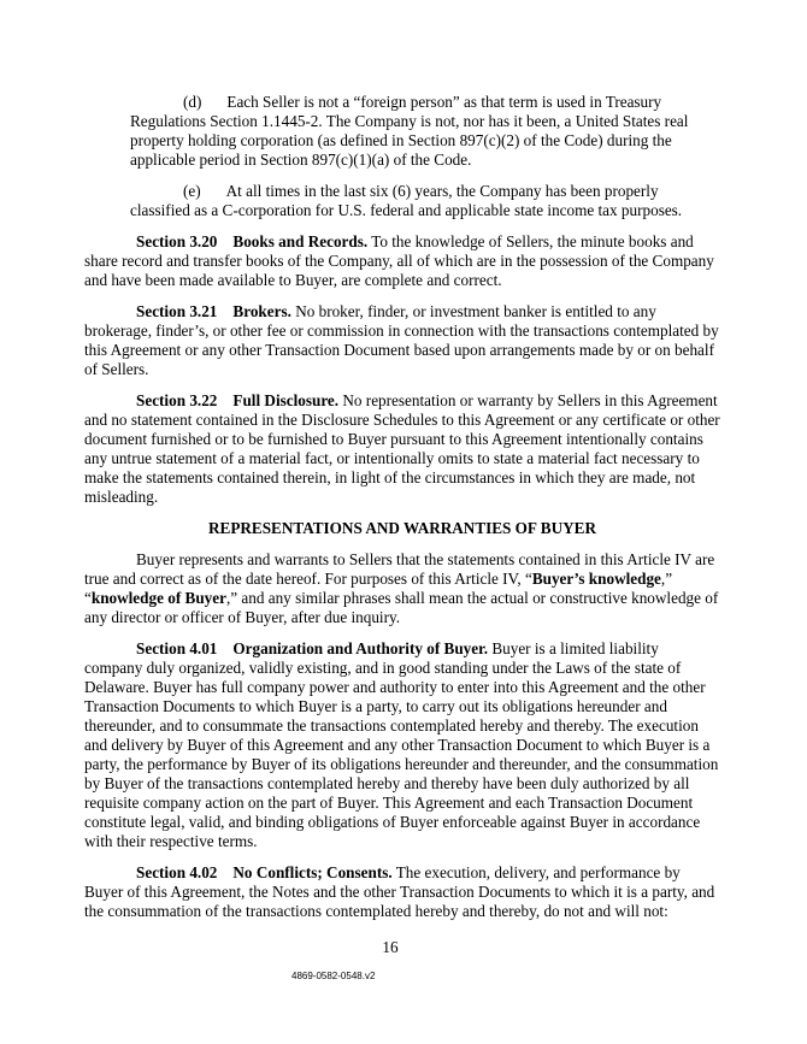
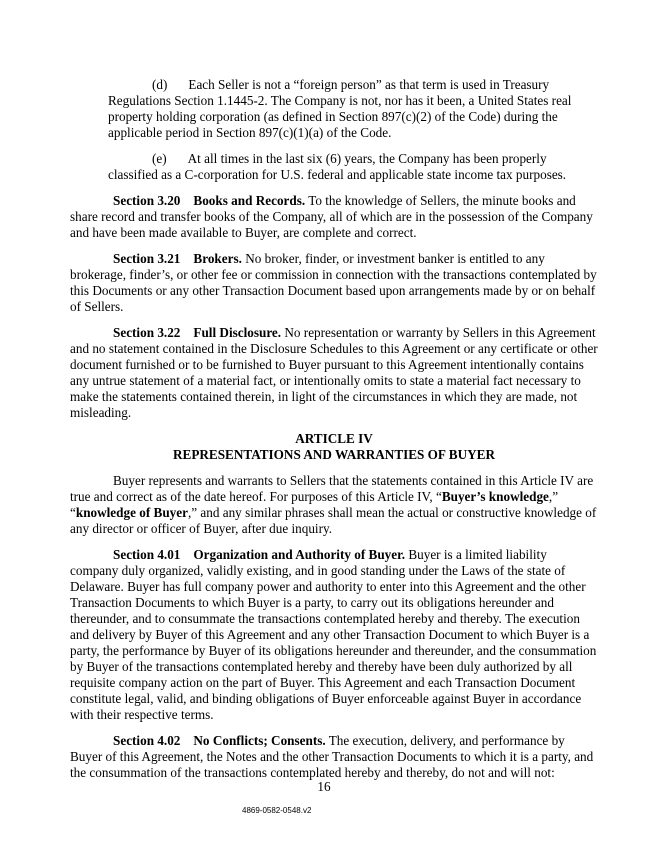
  (d) Each Seller is not a “foreign person” as that term is used in Treasury Regulations Section 1.1445-2. The Company is not, nor has it been, a United States real property holding corporation (as defined in Section 897(c)(2) of the Code) during the applicable period in Section 897(c)(1)(a) of the Code.
  (e) At all times in the last six (6) years, the Company has been properly classified as a C-corporation for U.S. federal and applicable state income tax purposes.
  Section 3.20 Books and Records. To the knowledge of Sellers, the minute books and share record and transfer books of the Company, all of which are in the possession of the Company and have been made available to Buyer, are complete and correct.
- Section 3.21 Brokers. No broker, finder, or investment banker is entitled to any brokerage, finder’s, or other fee or commission in connection with the transactions contemplated by this Agreement or any other Transaction Document based upon arrangements made by or on behalf of Sellers.
+ Section 3.21 Brokers. No broker, finder, or investment banker is entitled to any brokerage, finder’s, or other fee or commission in connection with the transactions contemplated by this Documents or any other Transaction Document based upon arrangements made by or on behalf of Sellers.
  Section 3.22 Full Disclosure. No representation or warranty by Sellers in this Agreement and no statement contained in the Disclosure Schedules to this Agreement or any certificate or other document furnished or to be furnished to Buyer pursuant to this Agreement intentionally contains any untrue statement of a material fact, or intentionally omits to state a material fact necessary to make the statements contained therein, in light of the circumstances in which they are made, not misleading.
+ ARTICLE IV
  REPRESENTATIONS AND WARRANTIES OF BUYER
  Buyer represents and warrants to Sellers that the statements contained in this Article IV are true and correct as of the date hereof. For purposes of this Article IV, “Buyer’s knowledge,” “knowledge of Buyer,” and any similar phrases shall mean the actual or constructive knowledge of any director or officer of Buyer, after due inquiry.
  Section 4.01 Organization and Authority of Buyer. Buyer is a limited liability company duly organized, validly existing, and in good standing under the Laws of the state of Delaware. Buyer has full company power and authority to enter into this Agreement and the other Transaction Documents to which Buyer is a party, to carry out its obligations hereunder and thereunder, and to consummate the transactions contemplated hereby and thereby. The execution and delivery by Buyer of this Agreement and any other Transaction Document to which Buyer is a party, the performance by Buyer of its obligations hereunder and thereunder, and the consummation by Buyer of the transactions contemplated hereby and thereby have been duly authorized by all requisite company action on the part of Buyer. This Agreement and each Transaction Document constitute legal, valid, and binding obligations of Buyer enforceable against Buyer in accordance with their respective terms.
  Section 4.02 No Conflicts; Consents. The execution, delivery, and performance by Buyer of this Agreement, the Notes and the other Transaction Documents to which it is a party, and the consummation of the transactions contemplated hereby and thereby, do not and will not:
  16
  4869-0582-0548.v2
